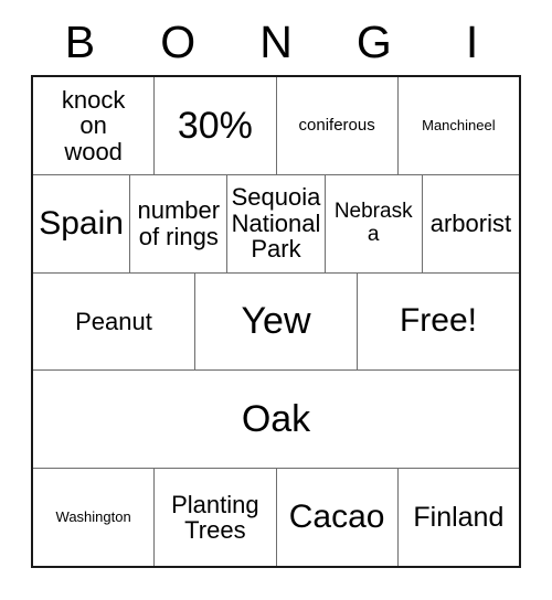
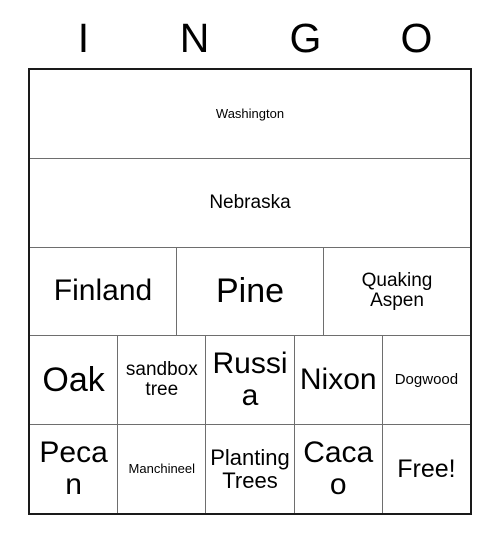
- B
- O
+ I
  N
  G
- I
+ O
- knock
- on
- wood
- 30%
- coniferous
- Manchineel
+ Washington
- Spain
- number
- of rings
- Sequoia
- National
- Park
  Nebraska
- arborist
- Peanut
- Yew
- Free!
+ Finland
+ Pine
+ Quaking
+ Aspen
  Oak
+ sandbox
+ tree
+ Russia
+ Nixon
+ Dogwood
+ Pecan
- Washington
+ Manchineel
  Planting
  Trees
  Cacao
- Finland
+ Free!
